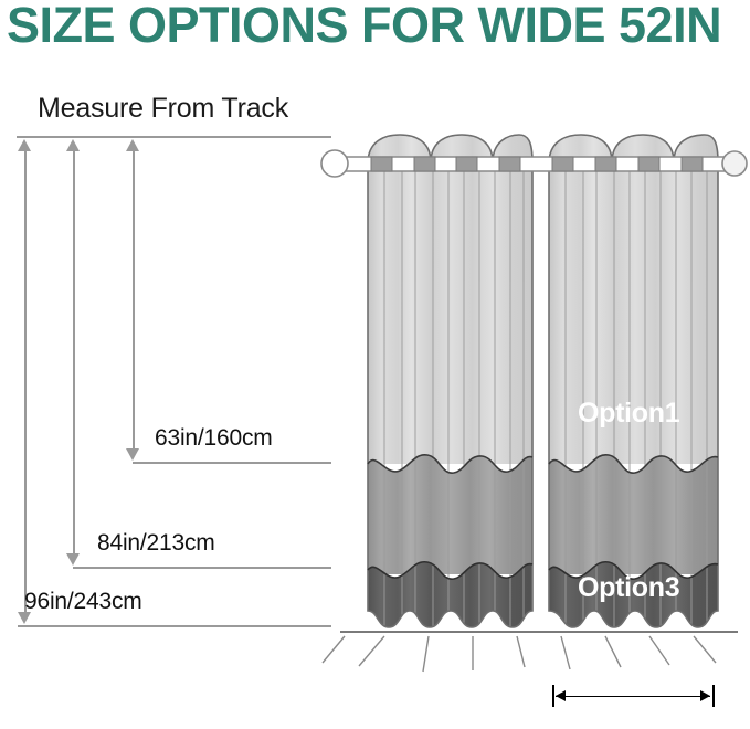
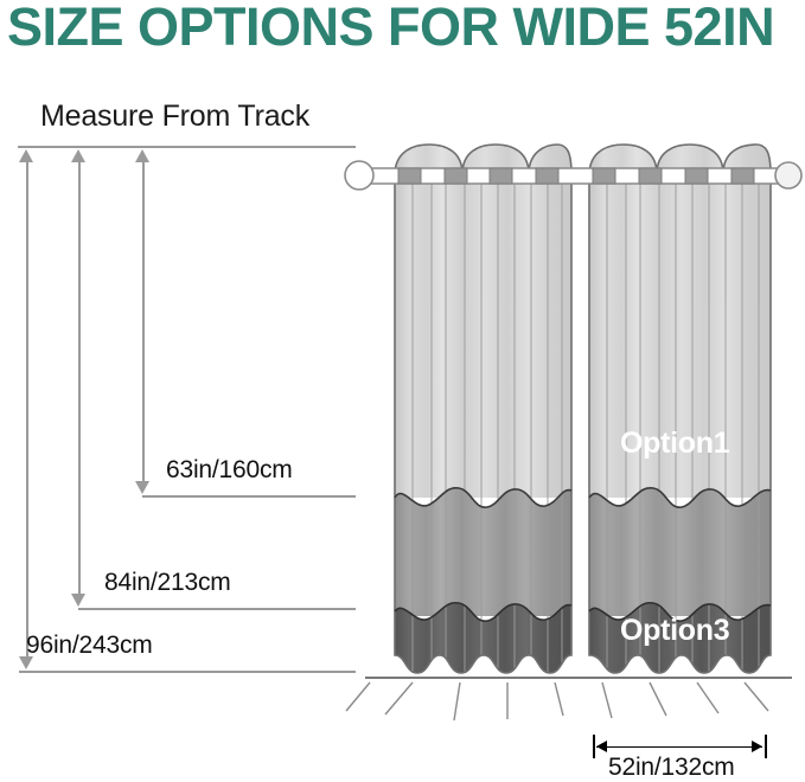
  SIZE OPTIONS FOR WIDE 52IN
  Measure From Track
  Option1
  Option3
  63in/160cm
  84in/213cm
  96in/243cm
+ 52in/132cm
